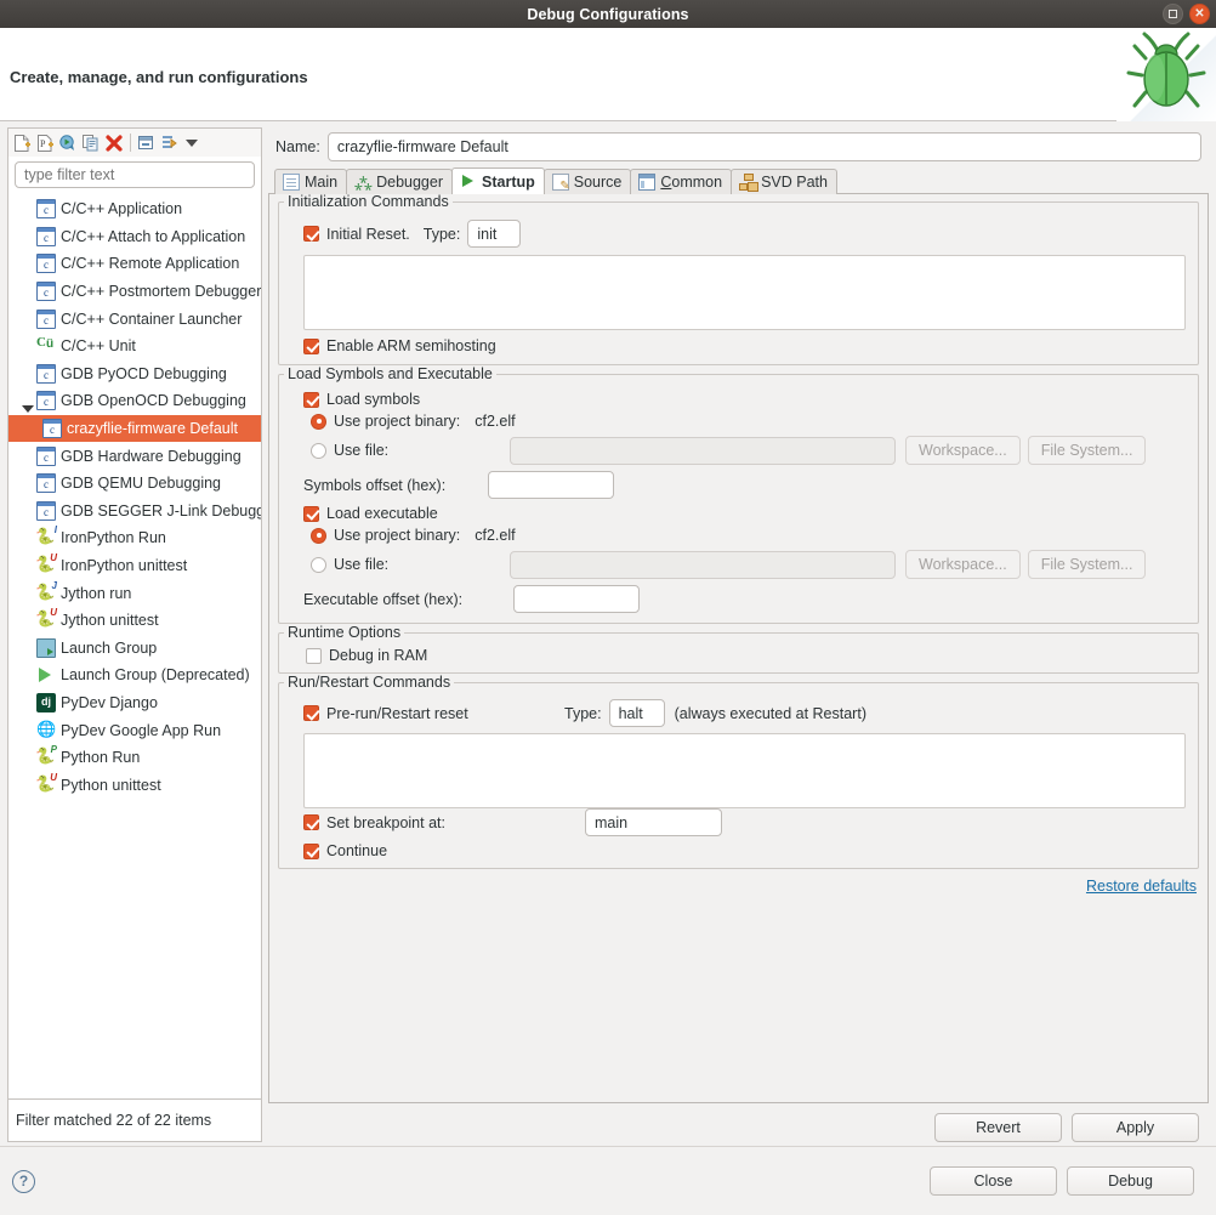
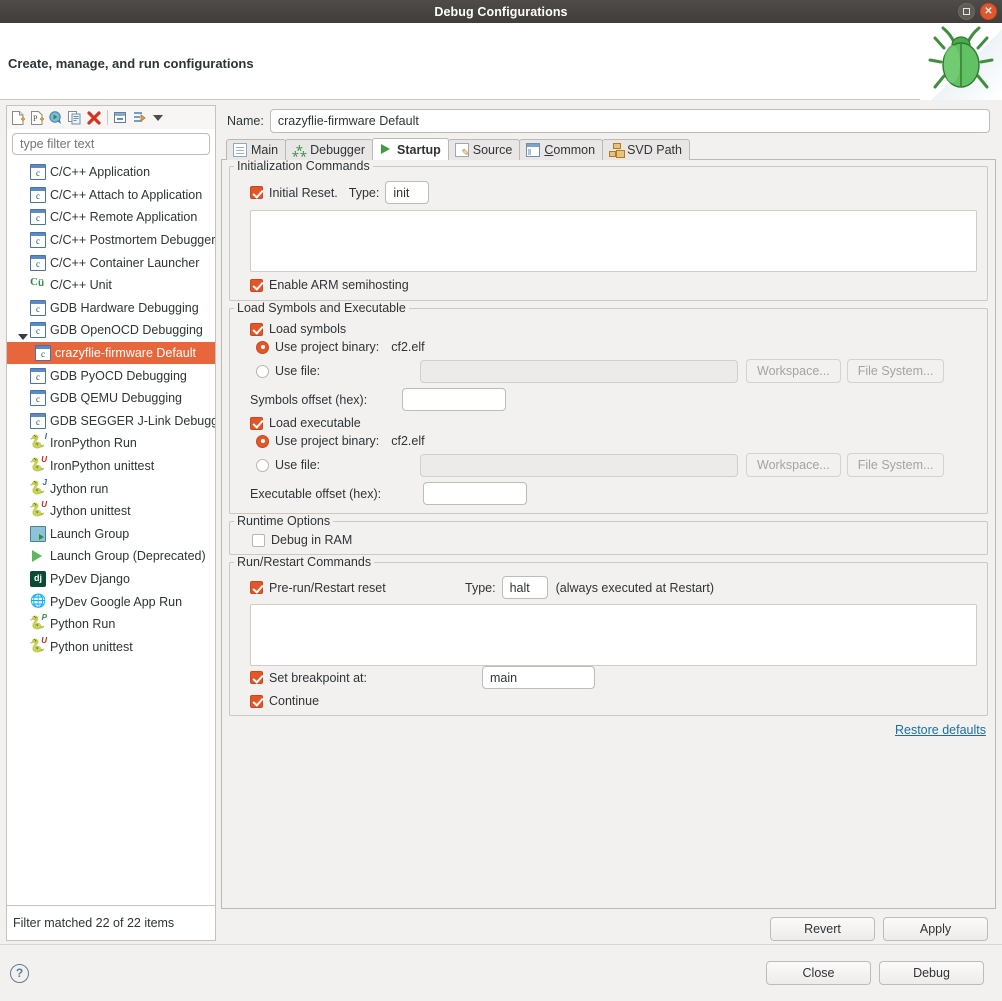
  Debug Configurations
  ✕
  Create, manage, and run configurations
  P
  type filter text
  C/C++ Application
  C/C++ Attach to Application
  C/C++ Remote Application
  C/C++ Postmortem Debugger
  C/C++ Container Launcher
  C/C++ Unit
- GDB PyOCD Debugging
+ GDB Hardware Debugging
  GDB OpenOCD Debugging
  crazyflie-firmware Default
- GDB Hardware Debugging
+ GDB PyOCD Debugging
  GDB QEMU Debugging
  GDB SEGGER J-Link Debugg
  I
  IronPython Run
  U
  IronPython unittest
  J
  Jython run
  U
  Jython unittest
  Launch Group
  Launch Group (Deprecated)
  PyDev Django
  PyDev Google App Run
  P
  Python Run
  U
  Python unittest
  Filter matched 22 of 22 items
  Name:
  crazyflie-firmware Default
  Main
  Debugger
  Startup
  Source
  Common
  SVD Path
  Initialization Commands
  Initial Reset.
  Type:
  init
  Enable ARM semihosting
  Load Symbols and Executable
  Load symbols
  Use project binary:
  cf2.elf
  Use file:
  Workspace...
  File System...
  Symbols offset (hex):
  Load executable
  Use project binary:
  cf2.elf
  Use file:
  Workspace...
  File System...
  Executable offset (hex):
  Runtime Options
  Debug in RAM
  Run/Restart Commands
  Pre-run/Restart reset
  Type:
  halt
  (always executed at Restart)
  Set breakpoint at:
  main
  Continue
  Restore defaults
  Revert
  Apply
  ?
  Close
  Debug
